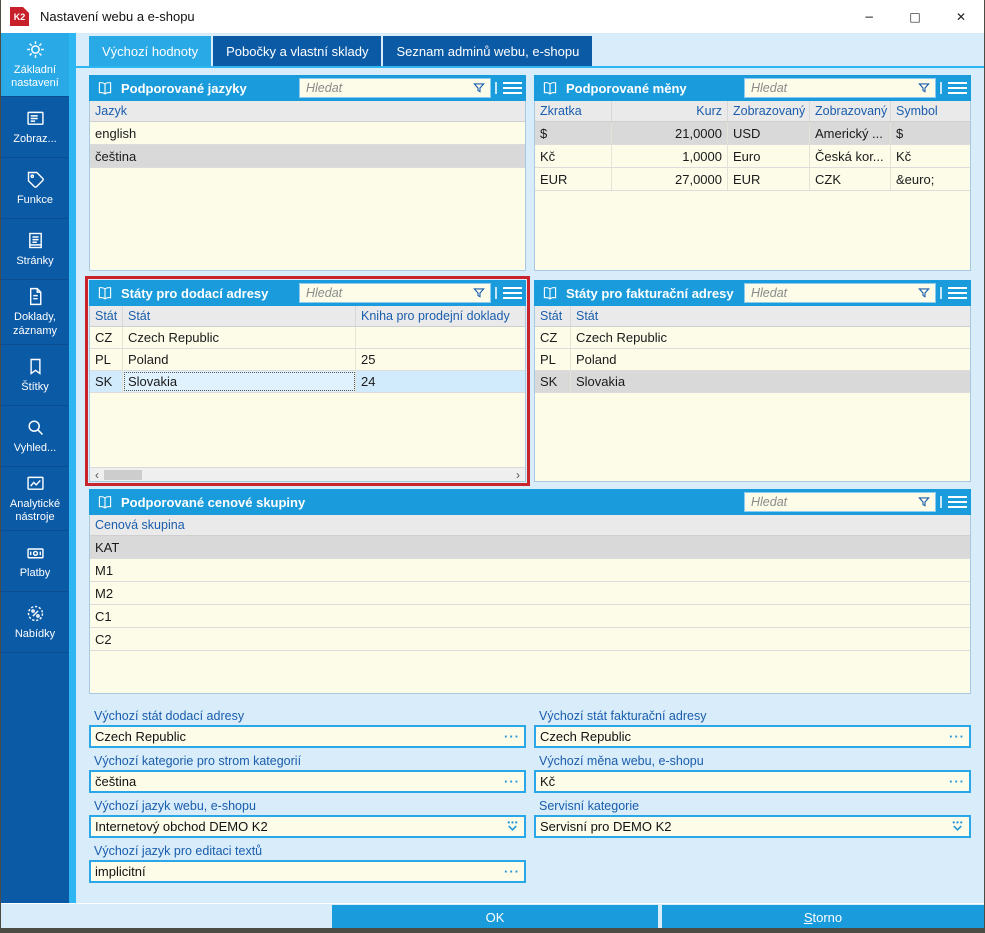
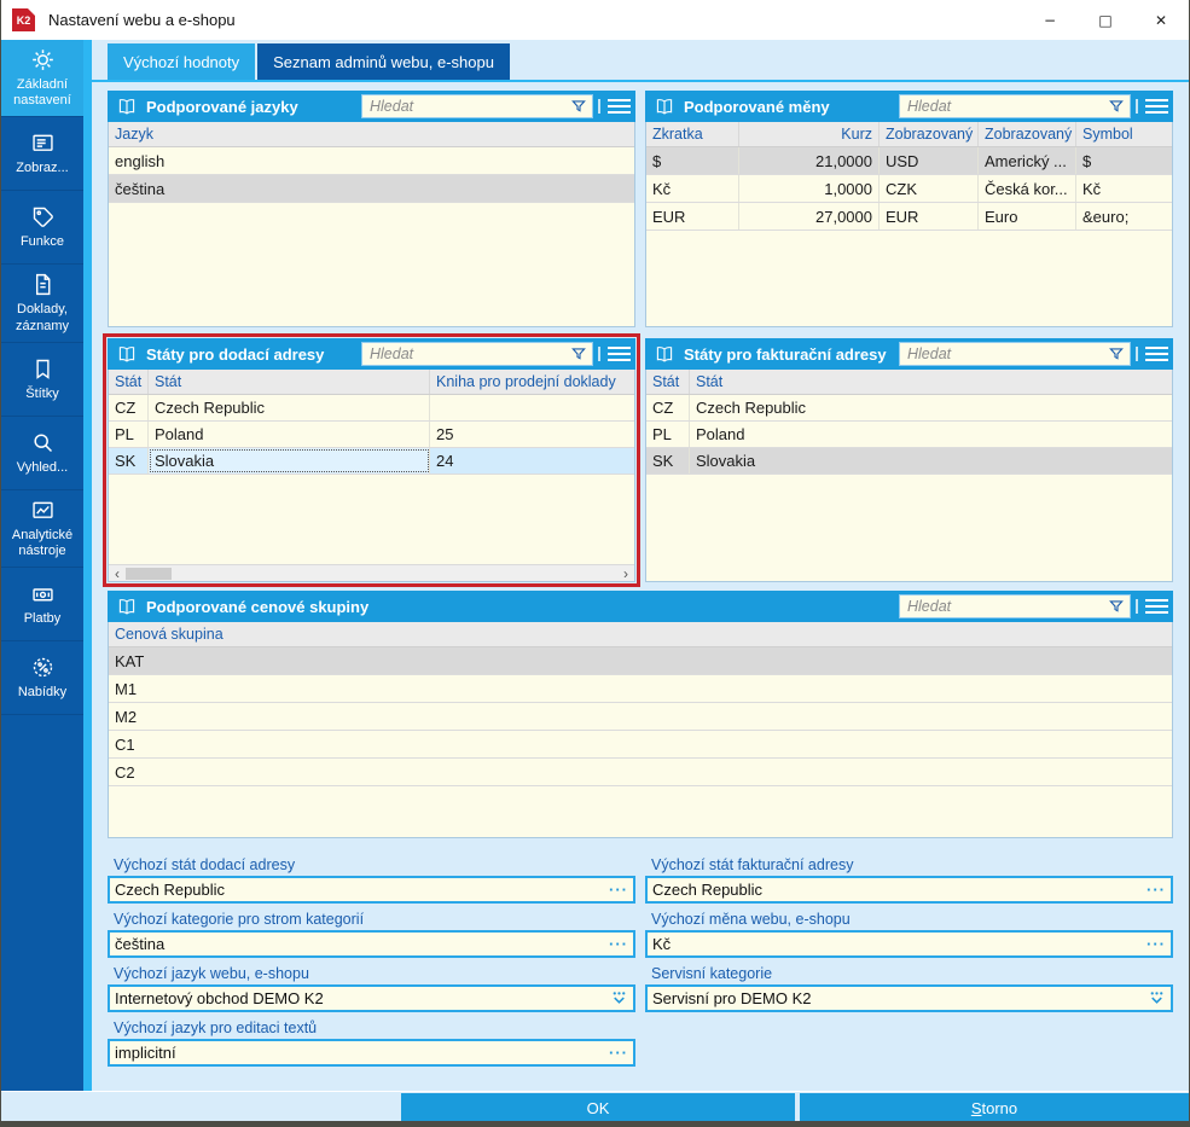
  K2
  Nastavení webu a e-shopu
  −
  □
  ✕
  Základní nastavení
  Zobraz...
  Funkce
- Stránky
  Doklady, záznamy
  Štítky
  Vyhled...
  Analytické nástroje
  Platby
  Nabídky
  Výchozí hodnoty
- Pobočky a vlastní sklady
  Seznam adminů webu, e-shopu
  Podporované jazyky
  Hledat
  Jazyk
  english
  čeština
  Podporované měny
  Hledat
  Zkratka
  Kurz
  Zobrazovaný
  Zobrazovaný
  Symbol
  $
  21,0000
  USD
  Americký ...
  $
  Kč
  1,0000
- Euro
+ CZK
  Česká kor...
  Kč
  EUR
  27,0000
  EUR
- CZK
+ Euro
  &euro;
  Státy pro dodací adresy
  Hledat
  Stát
  Stát
  Kniha pro prodejní doklady
  CZ
  Czech Republic
  PL
  Poland
  25
  SK
  Slovakia
  24
  ‹
  ›
  Státy pro fakturační adresy
  Hledat
  Stát
  Stát
  CZ
  Czech Republic
  PL
  Poland
  SK
  Slovakia
  Podporované cenové skupiny
  Hledat
  Cenová skupina
  KAT
  M1
  M2
  C1
  C2
  Výchozí stát dodací adresy
  Czech Republic
  ···
  Výchozí stát fakturační adresy
  Czech Republic
  ···
  Výchozí kategorie pro strom kategorií
  čeština
  ···
  Výchozí měna webu, e-shopu
  Kč
  ···
  Výchozí jazyk webu, e-shopu
  Internetový obchod DEMO K2
  Servisní kategorie
  Servisní pro DEMO K2
  Výchozí jazyk pro editaci textů
  implicitní
  ···
  OK
  S
  torno
